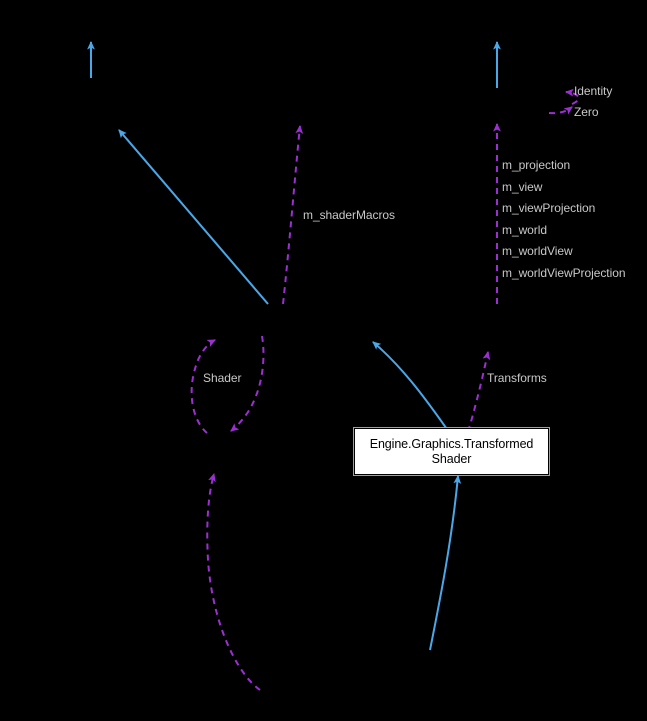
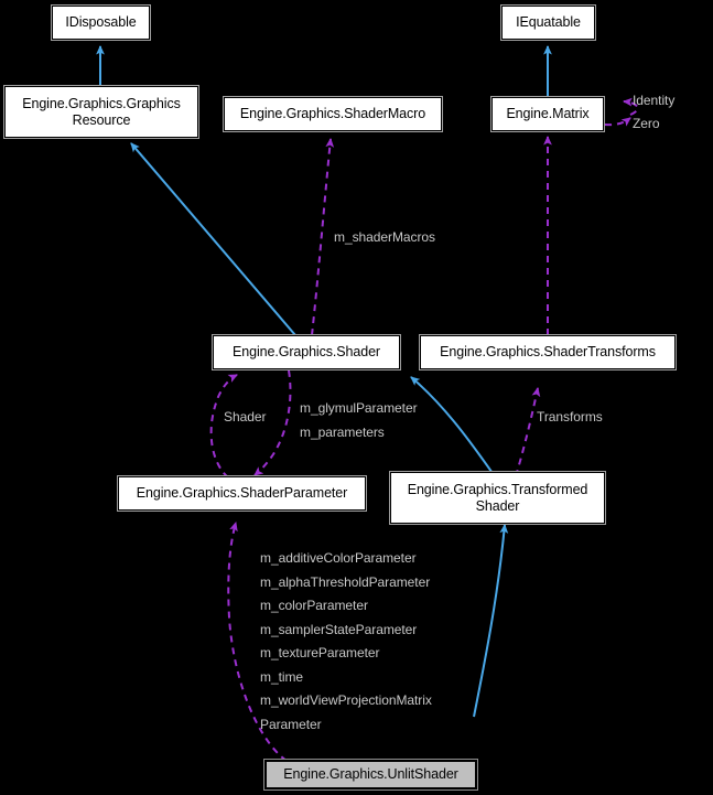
+ IDisposable
+ Engine.Graphics.Graphics
+ Resource
+ Engine.Graphics.ShaderMacro
+ IEquatable
+ Engine.Matrix
+ Engine.Graphics.Shader
+ Engine.Graphics.ShaderTransforms
+ Engine.Graphics.ShaderParameter
  Engine.Graphics.Transformed
  Shader
+ Engine.Graphics.UnlitShader
  Identity
  Zero
- m_projection
- m_view
- m_viewProjection
- m_world
- m_worldView
- m_worldViewProjection
  m_shaderMacros
  Shader
+ m_glymulParameter
+ m_parameters
  Transforms
+ m_additiveColorParameter
+ m_alphaThresholdParameter
+ m_colorParameter
+ m_samplerStateParameter
+ m_textureParameter
+ m_time
+ m_worldViewProjectionMatrix
+ Parameter
